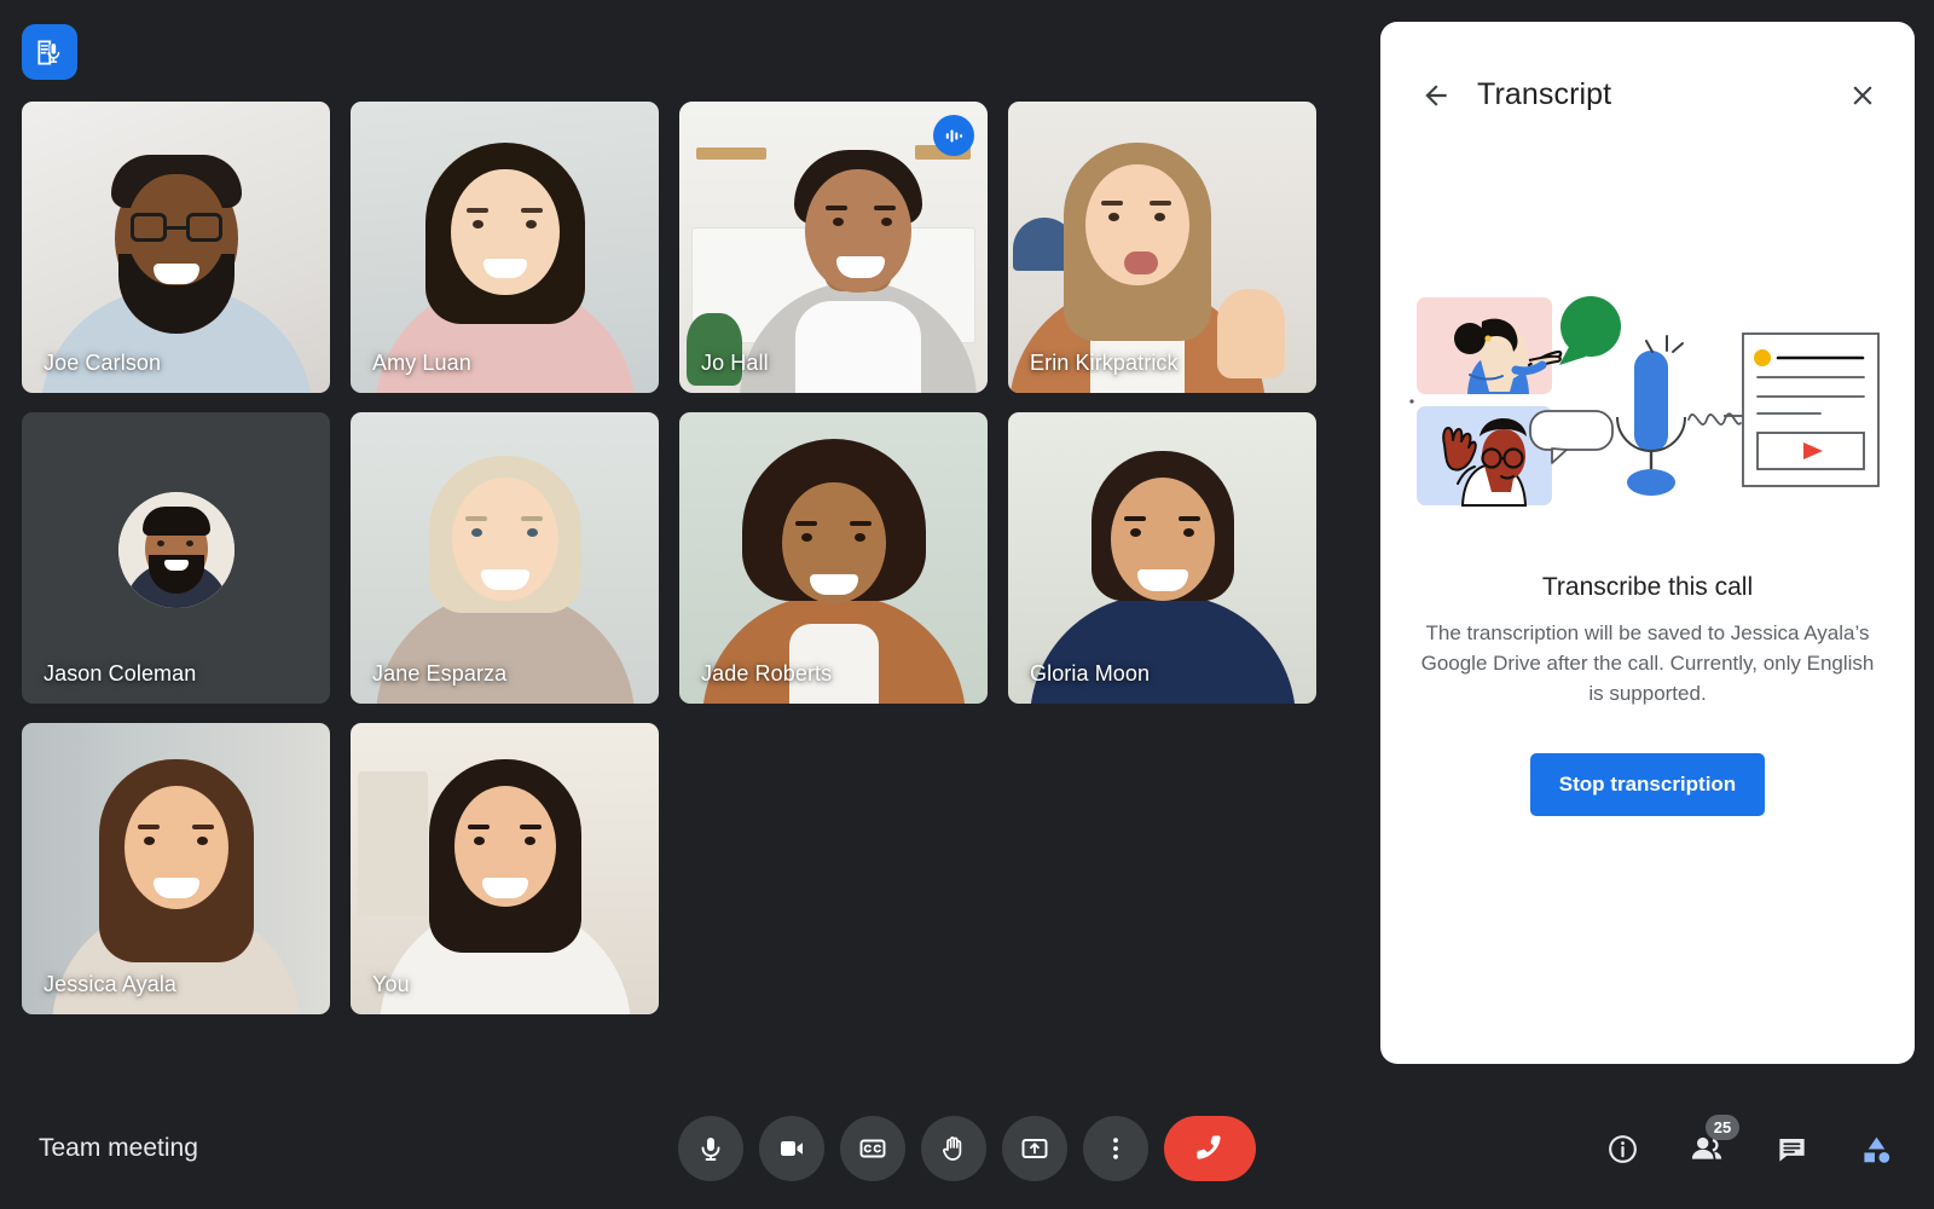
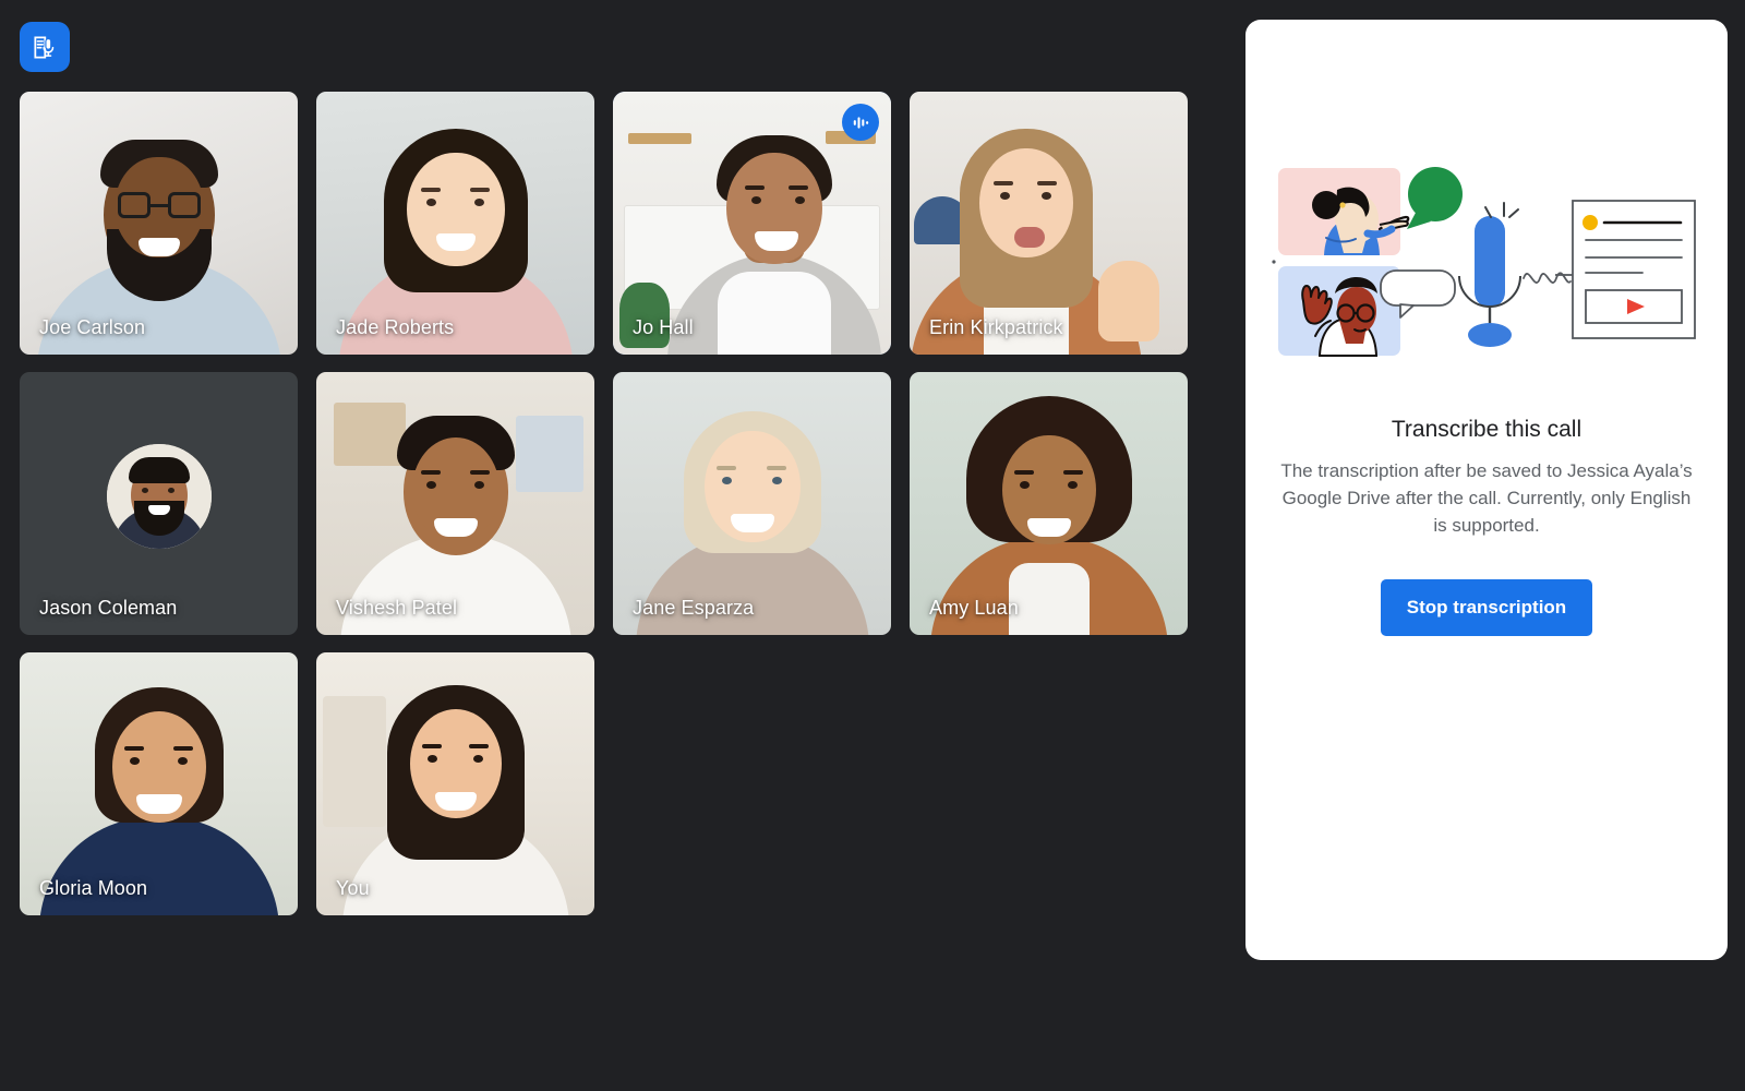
  Joe Carlson
- Amy Luan
+ Jade Roberts
  Jo Hall
  Erin Kirkpatrick
  Jason Coleman
+ Vishesh Patel
  Jane Esparza
- Jade Roberts
+ Amy Luan
  Gloria Moon
- Jessica Ayala
  You
- Transcript
  Transcribe this call
- The transcription will be saved to Jessica Ayala’s Google Drive after the call. Currently, only English is supported.
+ The transcription after be saved to Jessica Ayala’s Google Drive after the call. Currently, only English is supported.
  Stop transcription
- Team meeting
- 25
